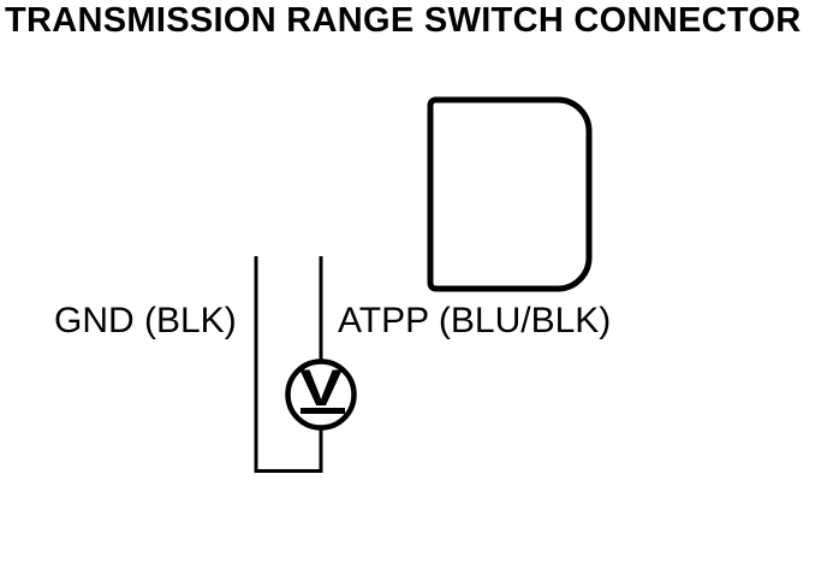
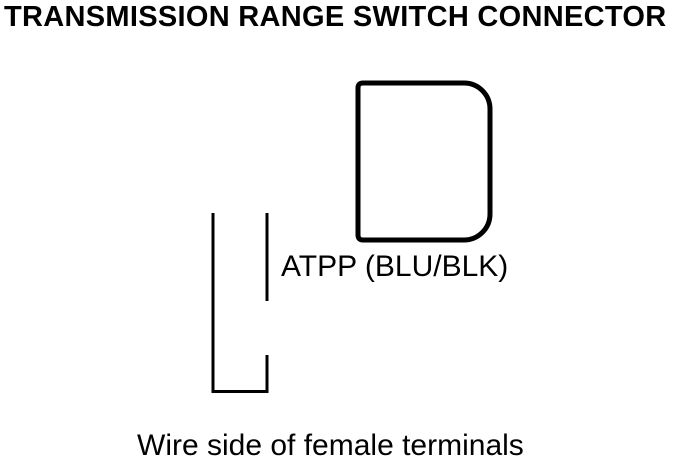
  TRANSMISSION RANGE SWITCH CONNECTOR
- V
- GND (BLK)
  ATPP (BLU/BLK)
+ Wire side of female terminals
